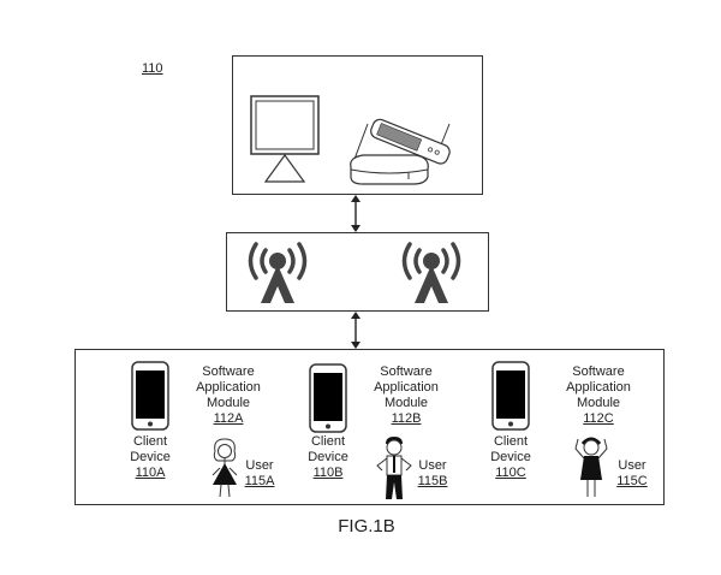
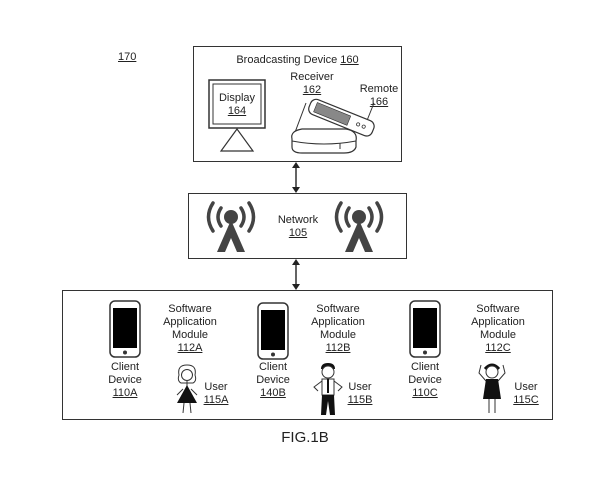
- 110
+ 170
+ Broadcasting Device 160
+ Display
+ 164
+ Receiver
+ 162
+ Remote
+ 166
+ Network
+ 105
  Client
  Device
  110A
  Software
  Application
  Module
  112A
  User
  115A
  Client
  Device
- 110B
+ 140B
  Software
  Application
  Module
  112B
  User
  115B
  Client
  Device
  110C
  Software
  Application
  Module
  112C
  User
  115C
  FIG.1B
